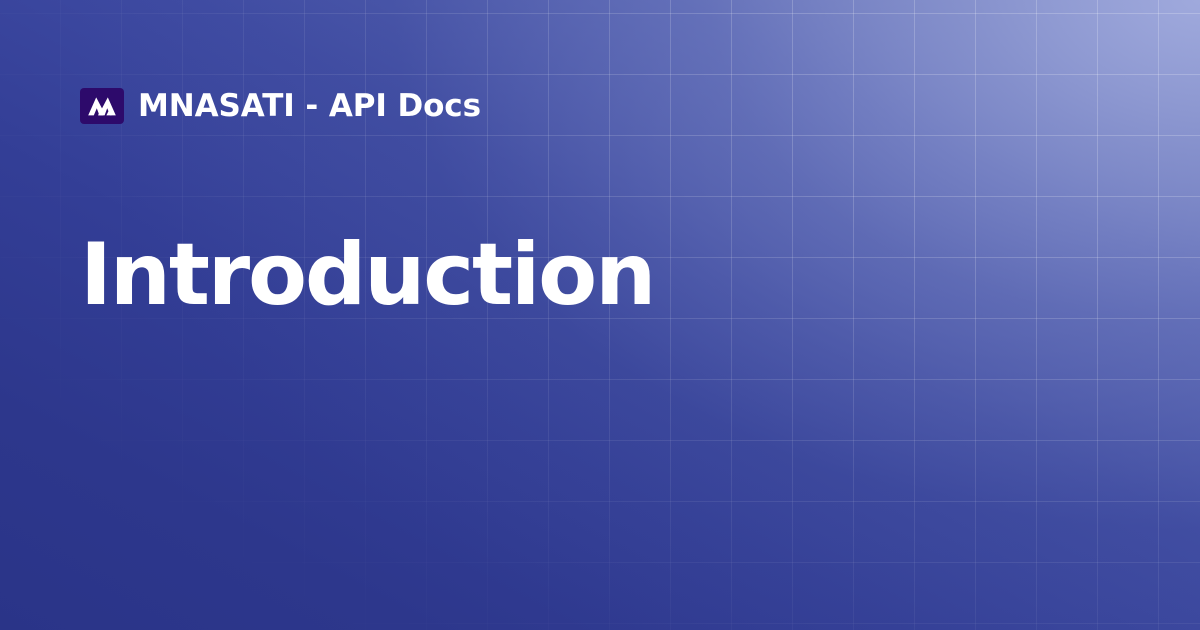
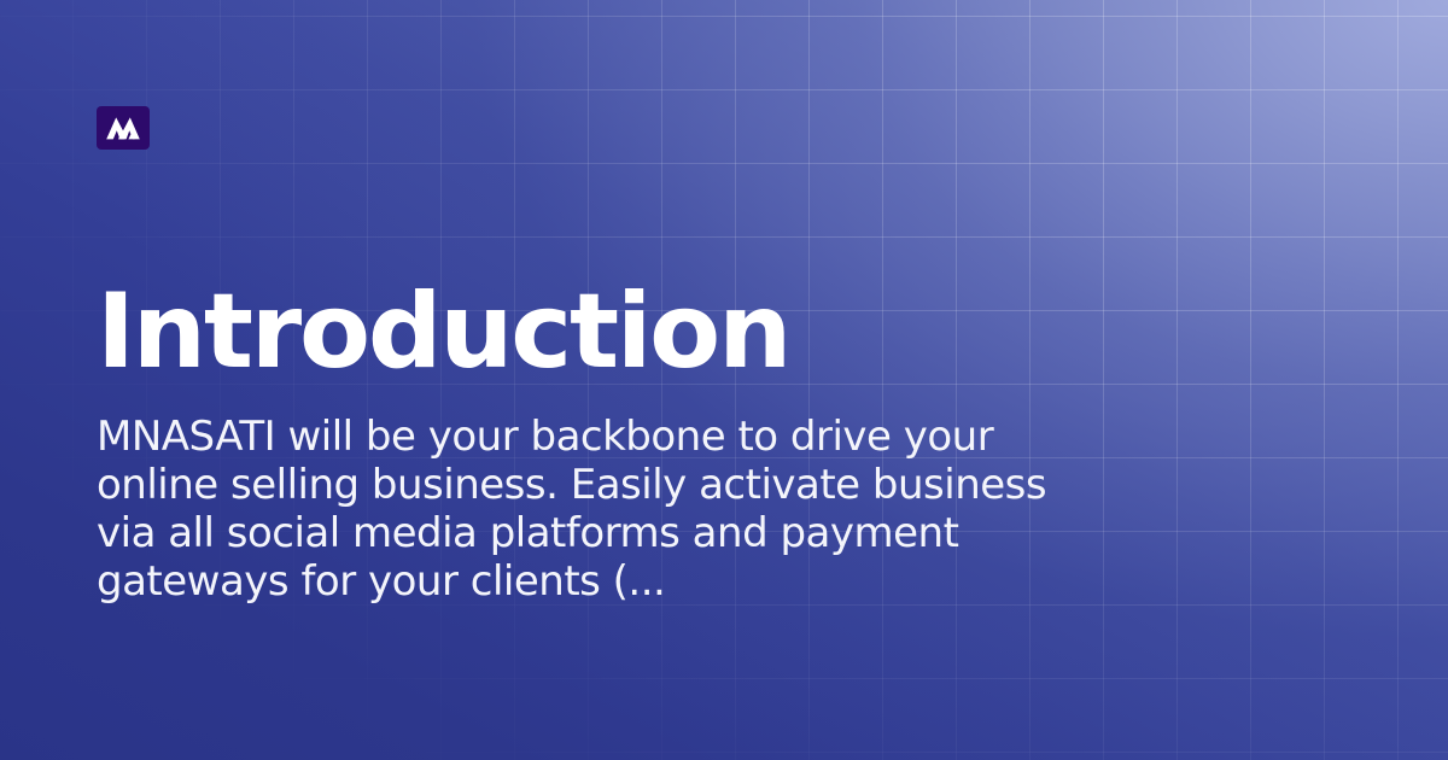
- MNASATI - API Docs
  Introduction
+ MNASATI will be your backbone to drive your online selling business. Easily activate business via all social media platforms and payment gateways for your clients (...
